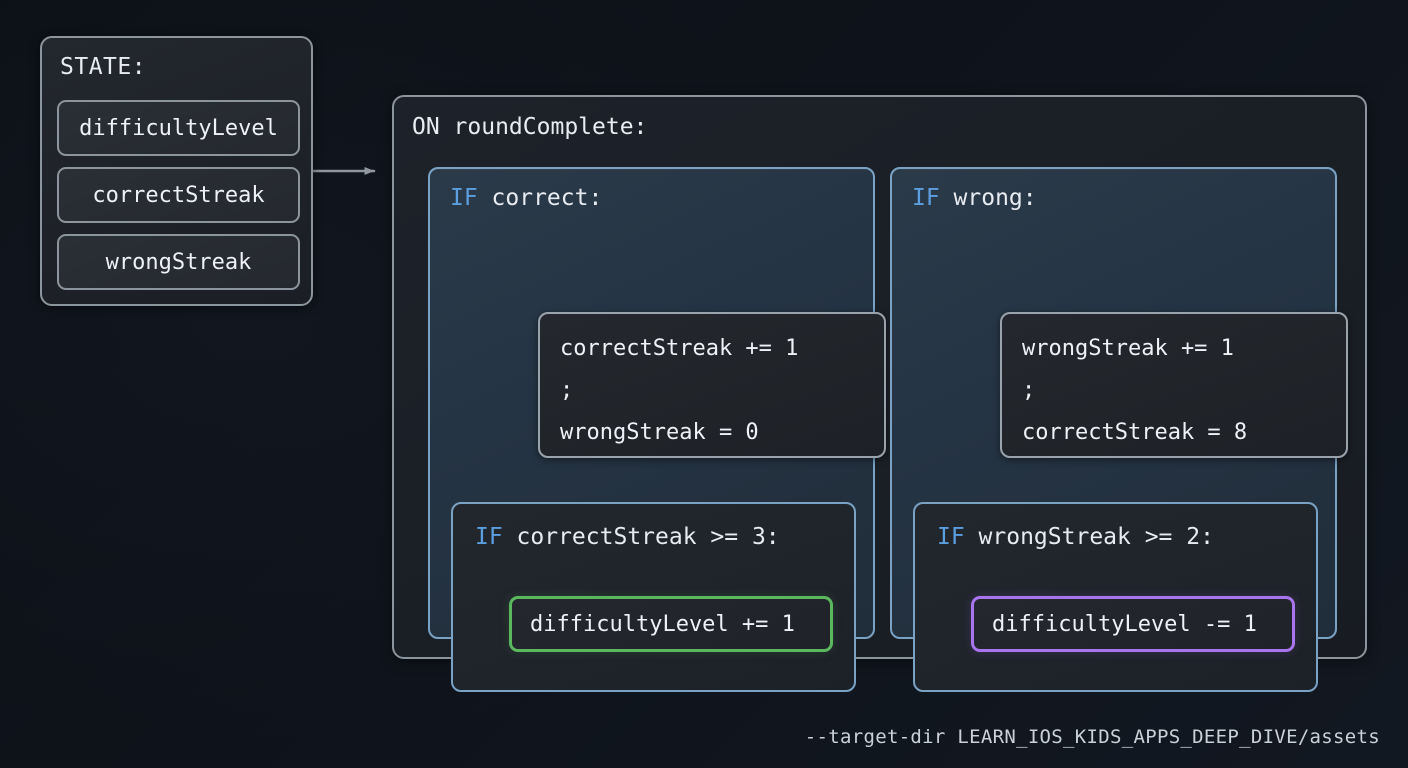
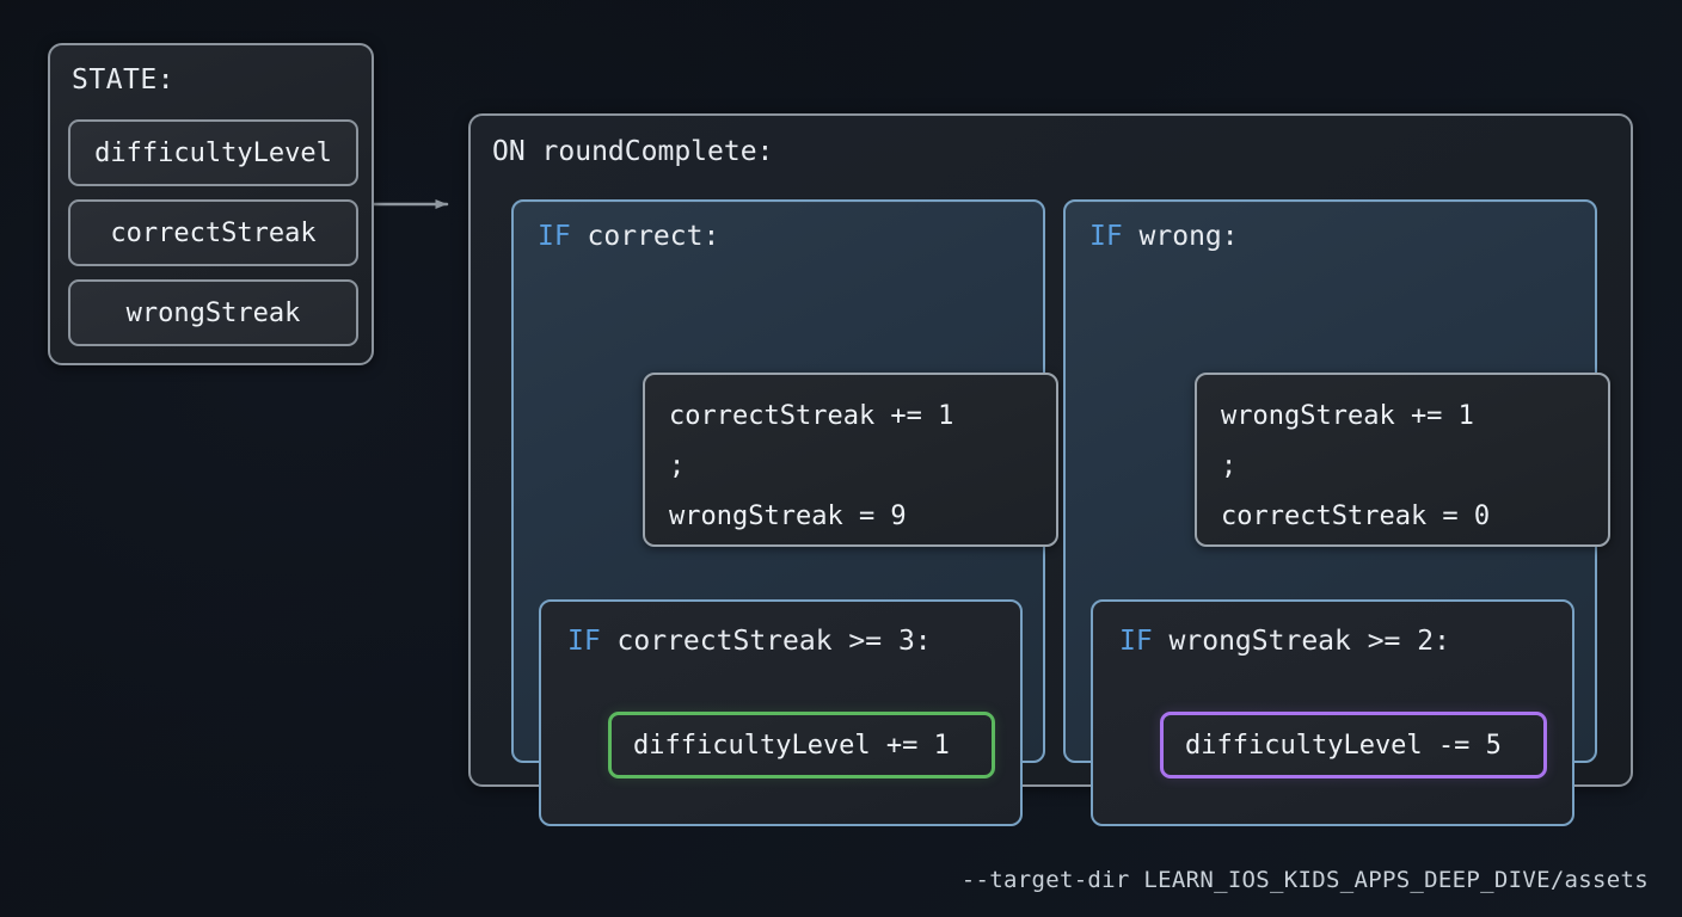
  STATE:
  difficultyLevel
  correctStreak
  wrongStreak
  ON roundComplete:
  IF correct:
  correctStreak += 1
  ;
- wrongStreak = 0
+ wrongStreak = 9
  IF correctStreak >= 3:
  difficultyLevel += 1
  IF wrong:
  wrongStreak += 1
  ;
- correctStreak = 8
+ correctStreak = 0
  IF wrongStreak >= 2:
- difficultyLevel -= 1
+ difficultyLevel -= 5
  --target-dir LEARN_IOS_KIDS_APPS_DEEP_DIVE/assets
